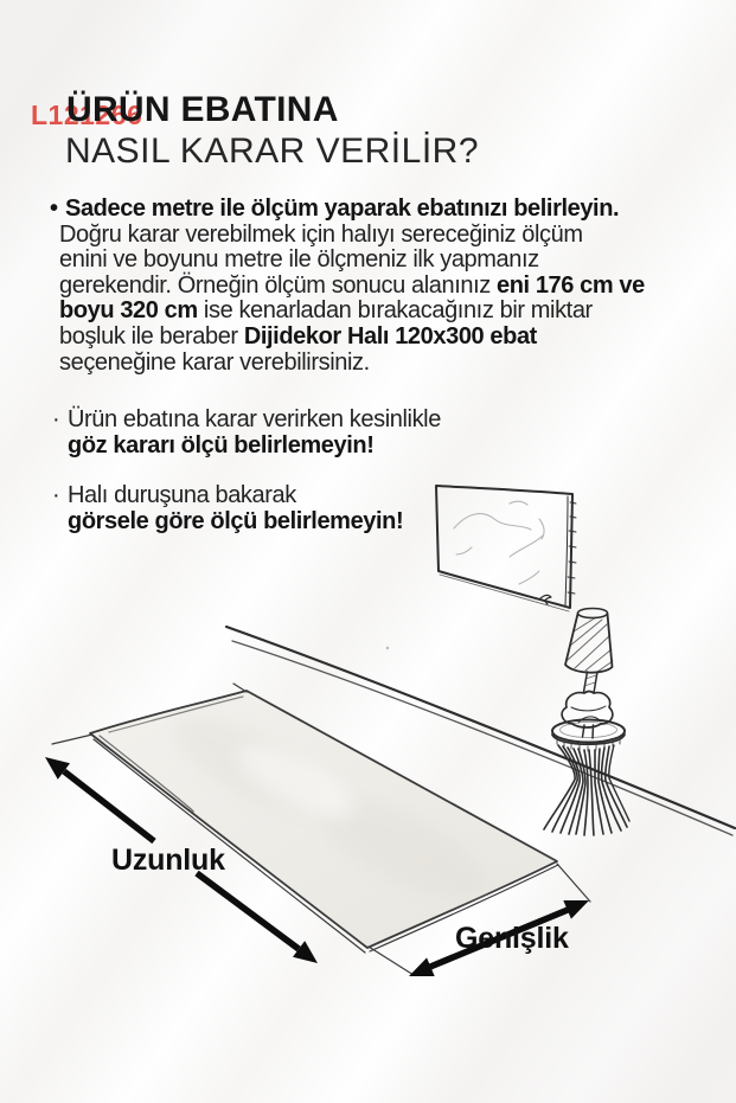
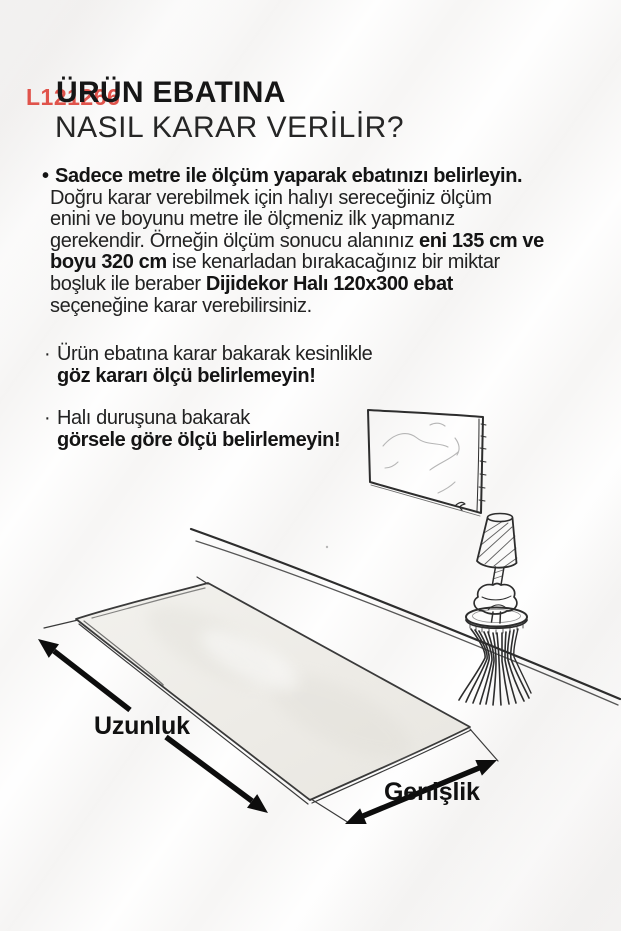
  L121266
  ÜRÜN EBATINA
  NASIL KARAR VERİLİR?
  • Sadece metre ile ölçüm yaparak ebatınızı belirleyin.
  Doğru karar verebilmek için halıyı sereceğiniz ölçüm
  enini ve boyunu metre ile ölçmeniz ilk yapmanız
- gerekendir. Örneğin ölçüm sonucu alanınız eni 176 cm ve
+ gerekendir. Örneğin ölçüm sonucu alanınız eni 135 cm ve
  boyu 320 cm ise kenarladan bırakacağınız bir miktar
  boşluk ile beraber Dijidekor Halı 120x300 ebat
  seçeneğine karar verebilirsiniz.
- · Ürün ebatına karar verirken kesinlikle
+ · Ürün ebatına karar bakarak kesinlikle
  göz kararı ölçü belirlemeyin!
  · Halı duruşuna bakarak
  görsele göre ölçü belirlemeyin!
  Uzunluk
  Genişlik
